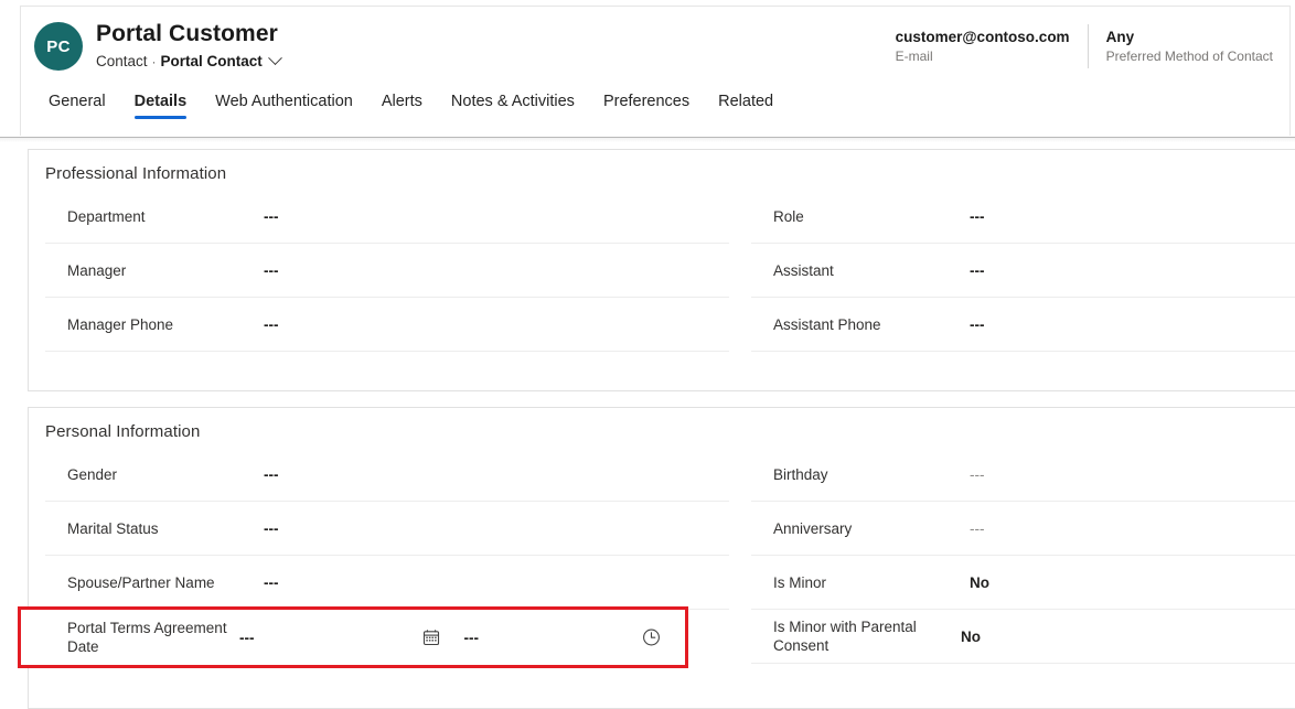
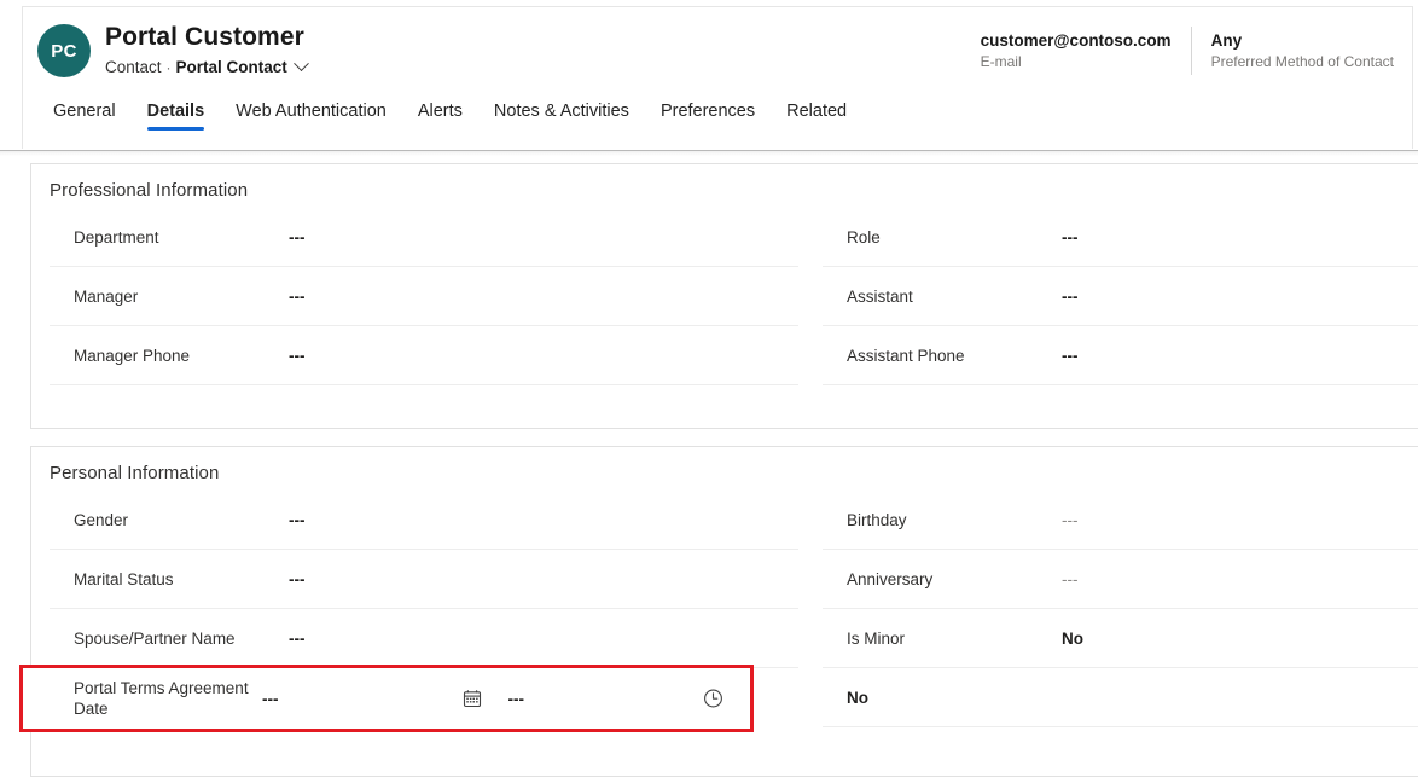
  PC
  Portal Customer
  Contact
  ·
  Portal Contact
  customer@contoso.com
  E-mail
  Any
  Preferred Method of Contact
  General
  Details
  Web Authentication
  Alerts
  Notes & Activities
  Preferences
  Related
  Professional Information
  Department
  ---
  Manager
  ---
  Manager Phone
  ---
  Role
  ---
  Assistant
  ---
  Assistant Phone
  ---
  Personal Information
  Gender
  ---
  Marital Status
  ---
  Spouse/Partner Name
  ---
  Portal Terms Agreement Date
  ---
  ---
  Birthday
  ---
  Anniversary
  ---
  Is Minor
  No
- Is Minor with Parental Consent
  No
